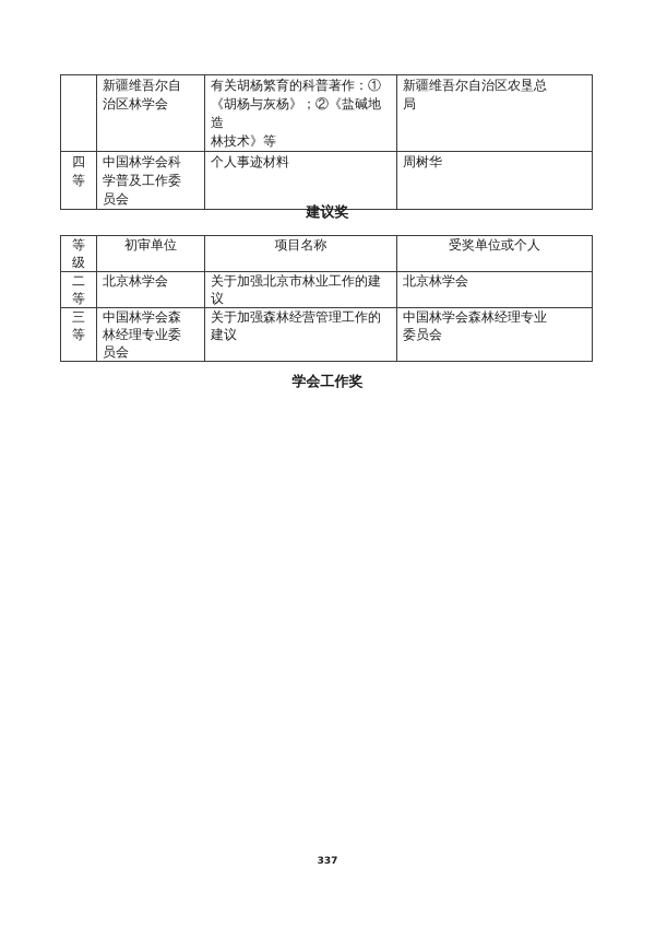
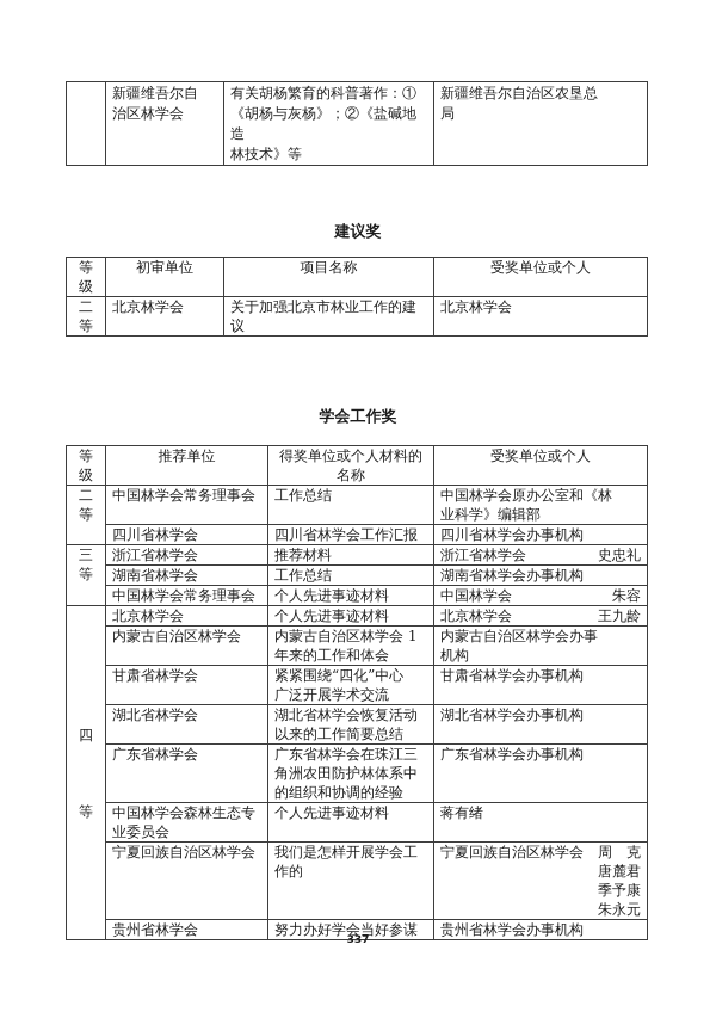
  	新疆维吾尔自 治区林学会	有关胡杨繁育的科普著作：① 《胡杨与灰杨》；②《盐碱地造 林技术》等	新疆维吾尔自治区农垦总 局
- 四 等	中国林学会科 学普及工作委 员会	个人事迹材料	周树华
  建议奖
  等级	初审单位	项目名称	受奖单位或个人
  二 等	北京林学会	关于加强北京市林业工作的建 议	北京林学会
- 三 等	中国林学会森 林经理专业委 员会	关于加强森林经营管理工作的 建议	中国林学会森林经理专业 委员会
  学会工作奖
+ 等级	推荐单位	得奖单位或个人材料的 名称	受奖单位或个人
+ 二 等	中国林学会常务理事会	工作总结	中国林学会原办公室和《林 业科学》编辑部
+ 四川省林学会	四川省林学会工作汇报	四川省林学会办事机构
+ 三 等	浙江省林学会	推荐材料	浙江省林学会 史忠礼
+ 湖南省林学会	工作总结	湖南省林学会办事机构
+ 中国林学会常务理事会	个人先进事迹材料	中国林学会 朱容
+ 四 等	北京林学会	个人先进事迹材料	北京林学会 王九龄
+ 内蒙古自治区林学会	内蒙古自治区林学会 1 年来的工作和体会	内蒙古自治区林学会办事 机构
+ 甘肃省林学会	紧紧围绕“四化”中心 广泛开展学术交流	甘肃省林学会办事机构
+ 湖北省林学会	湖北省林学会恢复活动 以来的工作简要总结	湖北省林学会办事机构
+ 广东省林学会	广东省林学会在珠江三 角洲农田防护林体系中 的组织和协调的经验	广东省林学会办事机构
+ 中国林学会森林生态专 业委员会	个人先进事迹材料	蒋有绪
+ 宁夏回族自治区林学会	我们是怎样开展学会工 作的	宁夏回族自治区林学会 周 克 唐麓君 季予康 朱永元
+ 贵州省林学会	努力办好学会当好参谋	贵州省林学会办事机构
  337
